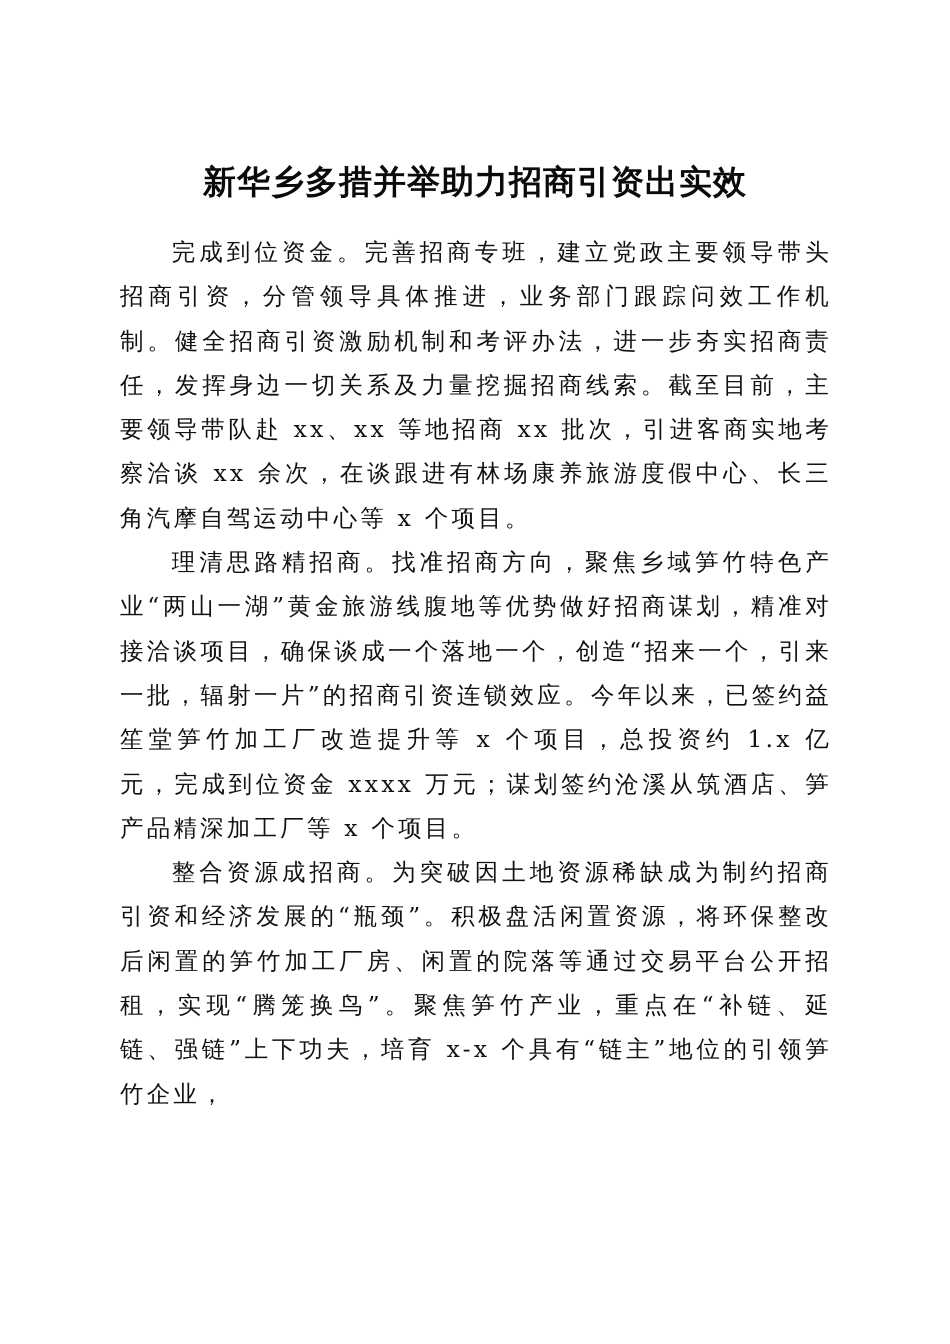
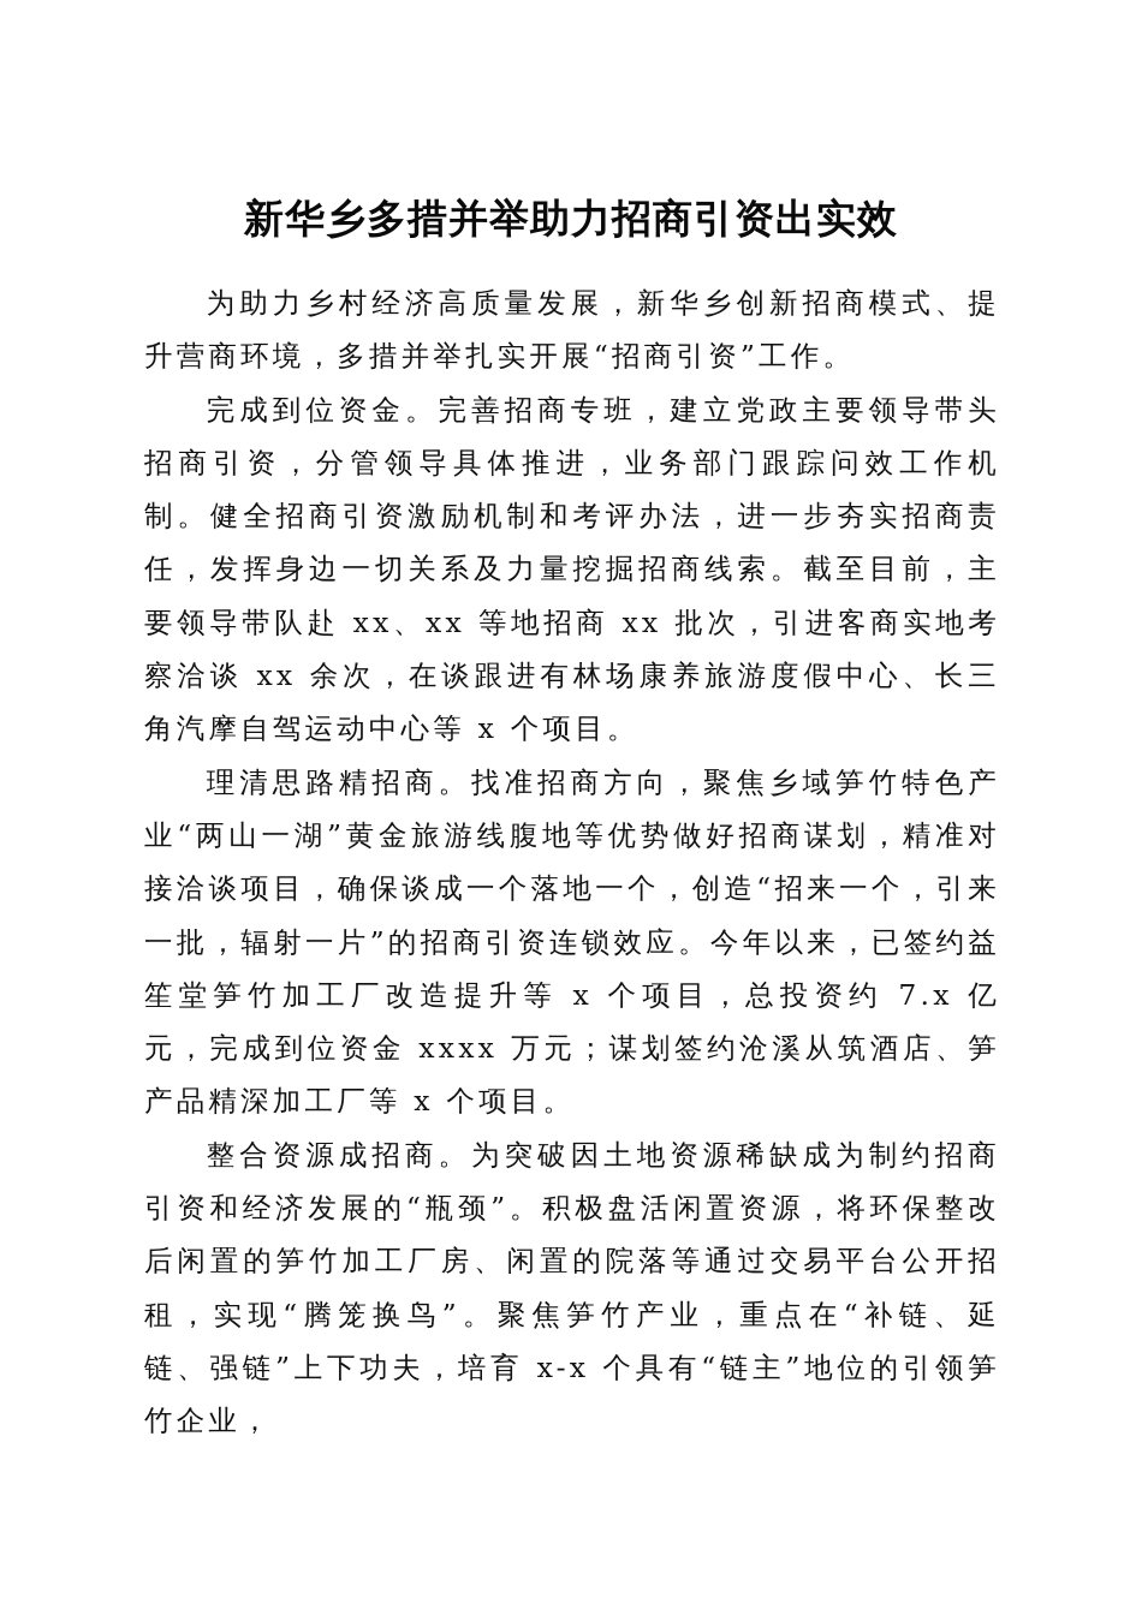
  新华乡多措并举助力招商引资出实效
+ 为助力乡村经济高质量发展，新华乡创新招商模式、提升营商环境，多措并举扎实开展“招商引资”工作。
  完成到位资金。完善招商专班，建立党政主要领导带头招商引资，分管领导具体推进，业务部门跟踪问效工作机制。健全招商引资激励机制和考评办法，进一步夯实招商责任，发挥身边一切关系及力量挖掘招商线索。截至目前，主要领导带队赴 xx、xx 等地招商 xx 批次，引进客商实地考察洽谈 xx 余次，在谈跟进有林场康养旅游度假中心、长三角汽摩自驾运动中心等 x 个项目。
- 理清思路精招商。找准招商方向，聚焦乡域笋竹特色产业“两山一湖”黄金旅游线腹地等优势做好招商谋划，精准对接洽谈项目，确保谈成一个落地一个，创造“招来一个，引来一批，辐射一片”的招商引资连锁效应。今年以来，已签约益笙堂笋竹加工厂改造提升等 x 个项目，总投资约 1.x 亿元，完成到位资金 xxxx 万元；谋划签约沧溪从筑酒店、笋产品精深加工厂等 x 个项目。
+ 理清思路精招商。找准招商方向，聚焦乡域笋竹特色产业“两山一湖”黄金旅游线腹地等优势做好招商谋划，精准对接洽谈项目，确保谈成一个落地一个，创造“招来一个，引来一批，辐射一片”的招商引资连锁效应。今年以来，已签约益笙堂笋竹加工厂改造提升等 x 个项目，总投资约 7.x 亿元，完成到位资金 xxxx 万元；谋划签约沧溪从筑酒店、笋产品精深加工厂等 x 个项目。
  整合资源成招商。为突破因土地资源稀缺成为制约招商引资和经济发展的“瓶颈”。积极盘活闲置资源，将环保整改后闲置的笋竹加工厂房、闲置的院落等通过交易平台公开招租，实现“腾笼换鸟”。聚焦笋竹产业，重点在“补链、延链、强链”上下功夫，培育 x-x 个具有“链主”地位的引领笋竹企业，
